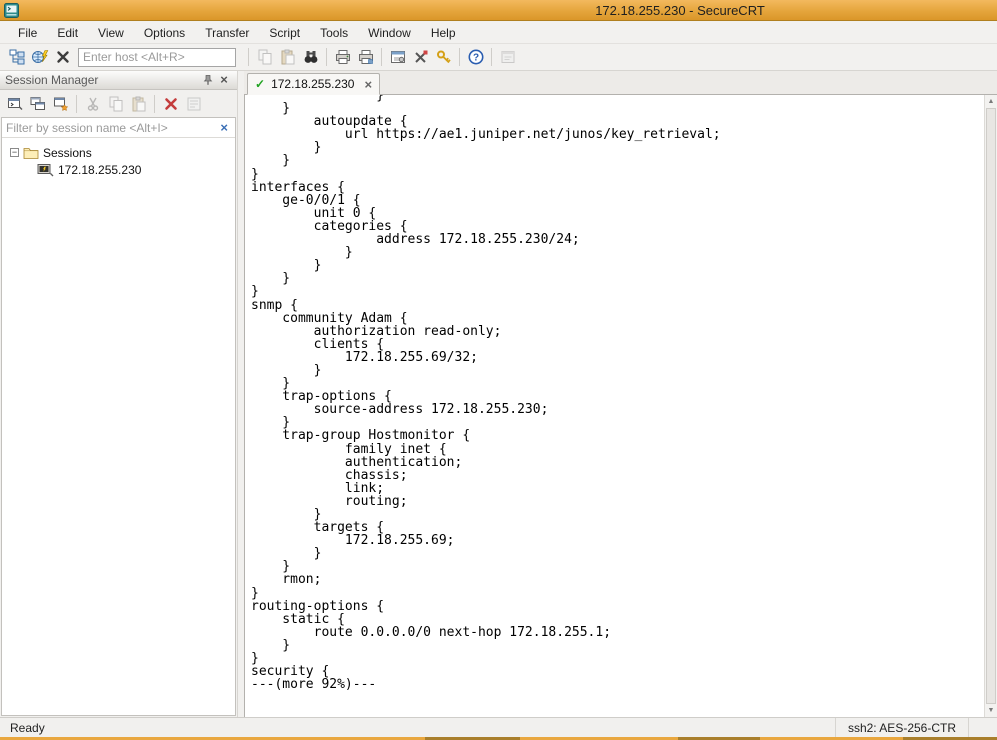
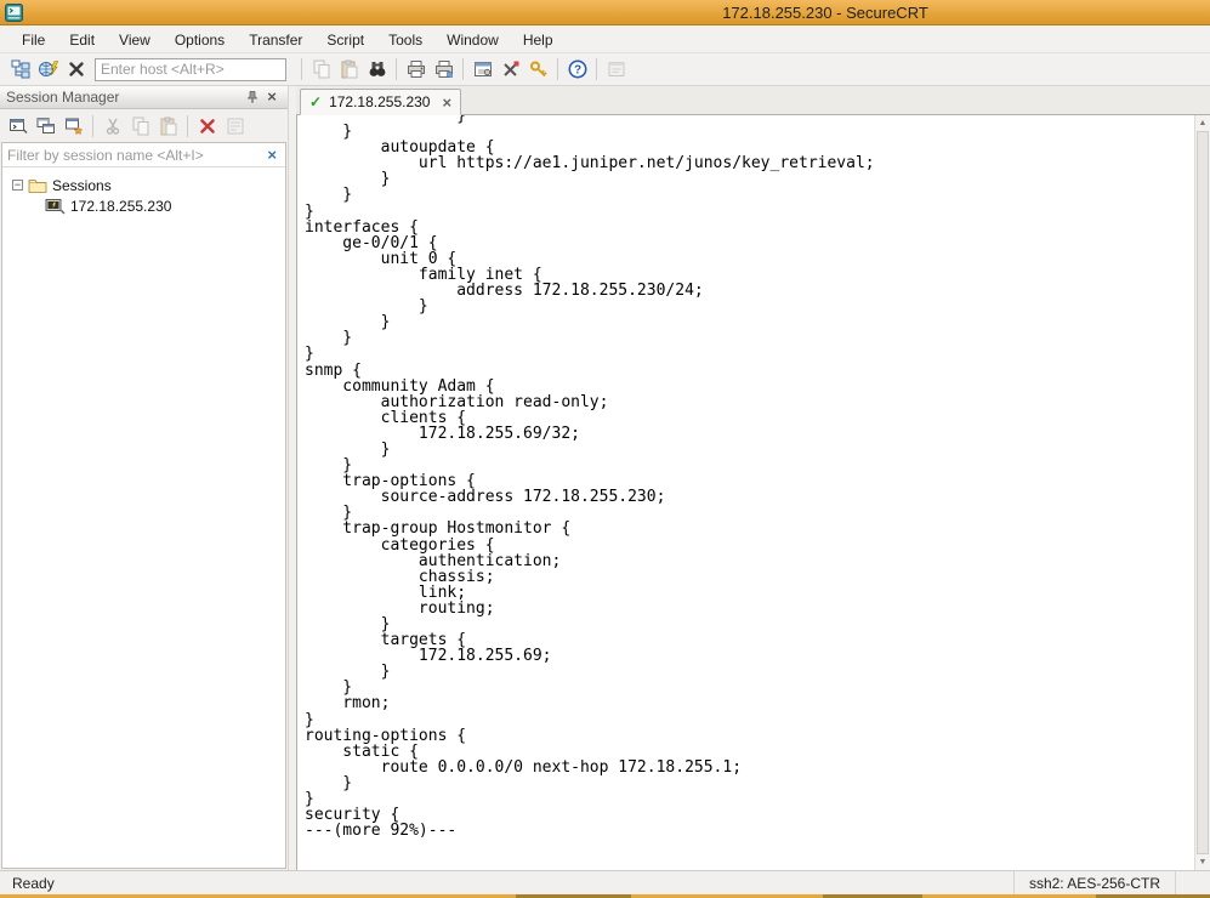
  172.18.255.230 - SecureCRT
  File
  Edit
  View
  Options
  Transfer
  Script
  Tools
  Window
  Help
  Enter host <Alt+R>
  ?
  Session Manager
  ×
  Filter by session name <Alt+I>
  ×
  −
  Sessions
  172.18.255.230
  ✓
  172.18.255.230
  ×
  }
  }
  autoupdate {
  url https://ae1.juniper.net/junos/key_retrieval;
  }
  }
  }
  interfaces {
  ge-0/0/1 {
  unit 0 {
- categories {
+ family inet {
  address 172.18.255.230/24;
  }
  }
  }
  }
  snmp {
  community Adam {
  authorization read-only;
  clients {
  172.18.255.69/32;
  }
  }
  trap-options {
  source-address 172.18.255.230;
  }
  trap-group Hostmonitor {
- family inet {
+ categories {
  authentication;
  chassis;
  link;
  routing;
  }
  targets {
  172.18.255.69;
  }
  }
  rmon;
  }
  routing-options {
  static {
  route 0.0.0.0/0 next-hop 172.18.255.1;
  }
  }
  security {
  ---(more 92%)---
  Ready
  ssh2: AES-256-CTR
